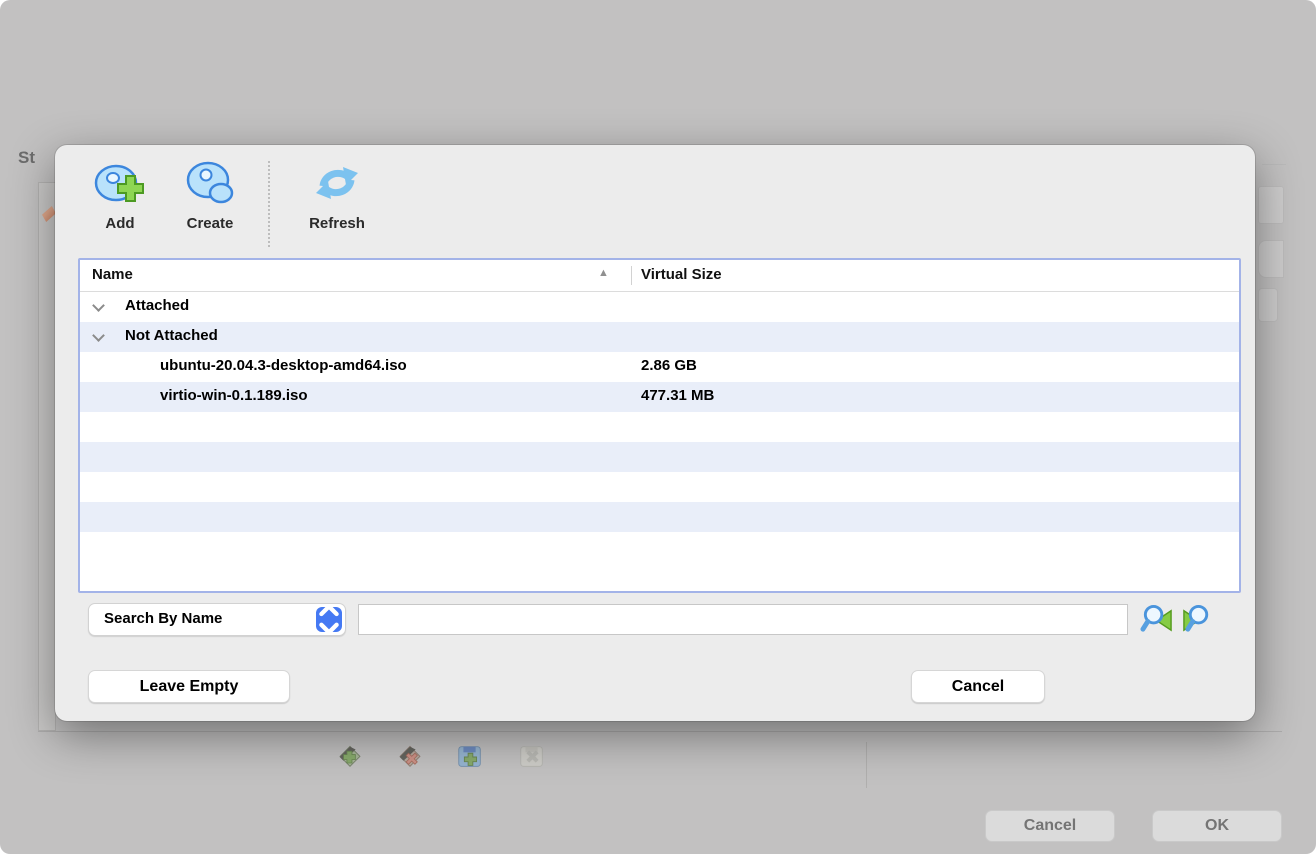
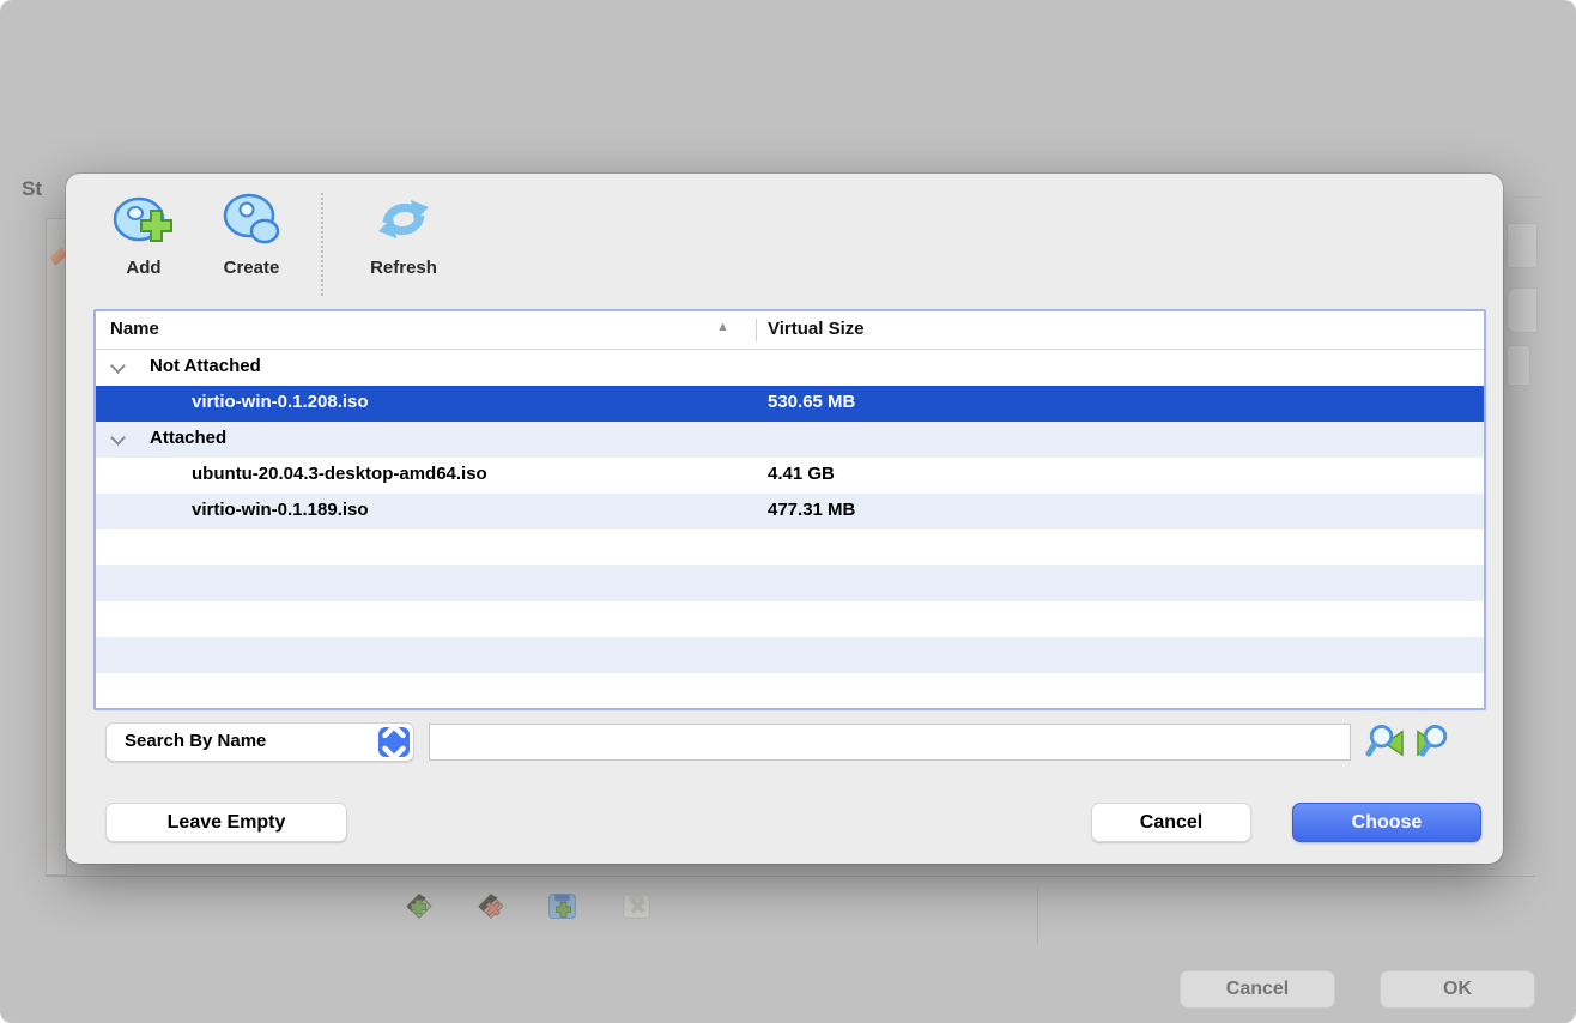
  St
  Cancel
  OK
  Add
  Create
  Refresh
  Name
  ▲
  Virtual Size
- Attached
+ Not Attached
+ virtio-win-0.1.208.iso
+ 530.65 MB
- Not Attached
+ Attached
  ubuntu-20.04.3-desktop-amd64.iso
- 2.86 GB
+ 4.41 GB
  virtio-win-0.1.189.iso
  477.31 MB
  Search By Name
  Leave Empty
  Cancel
+ Choose
